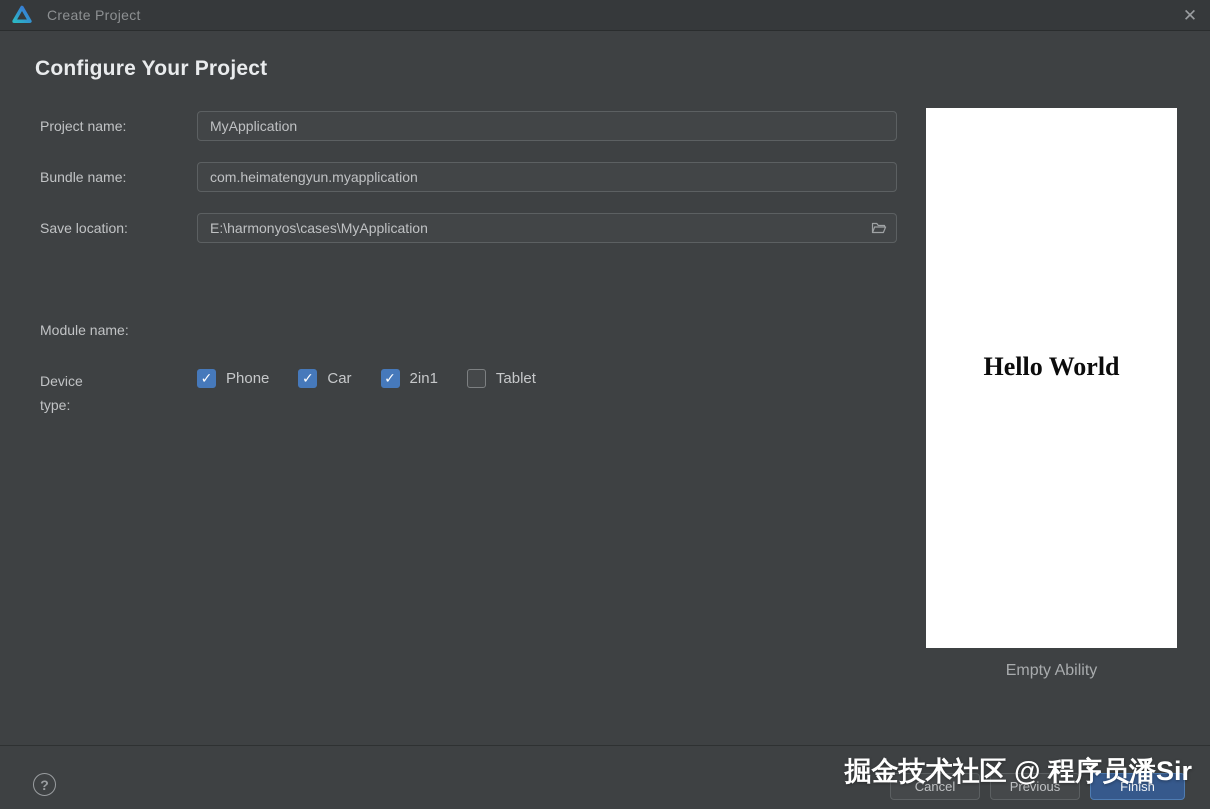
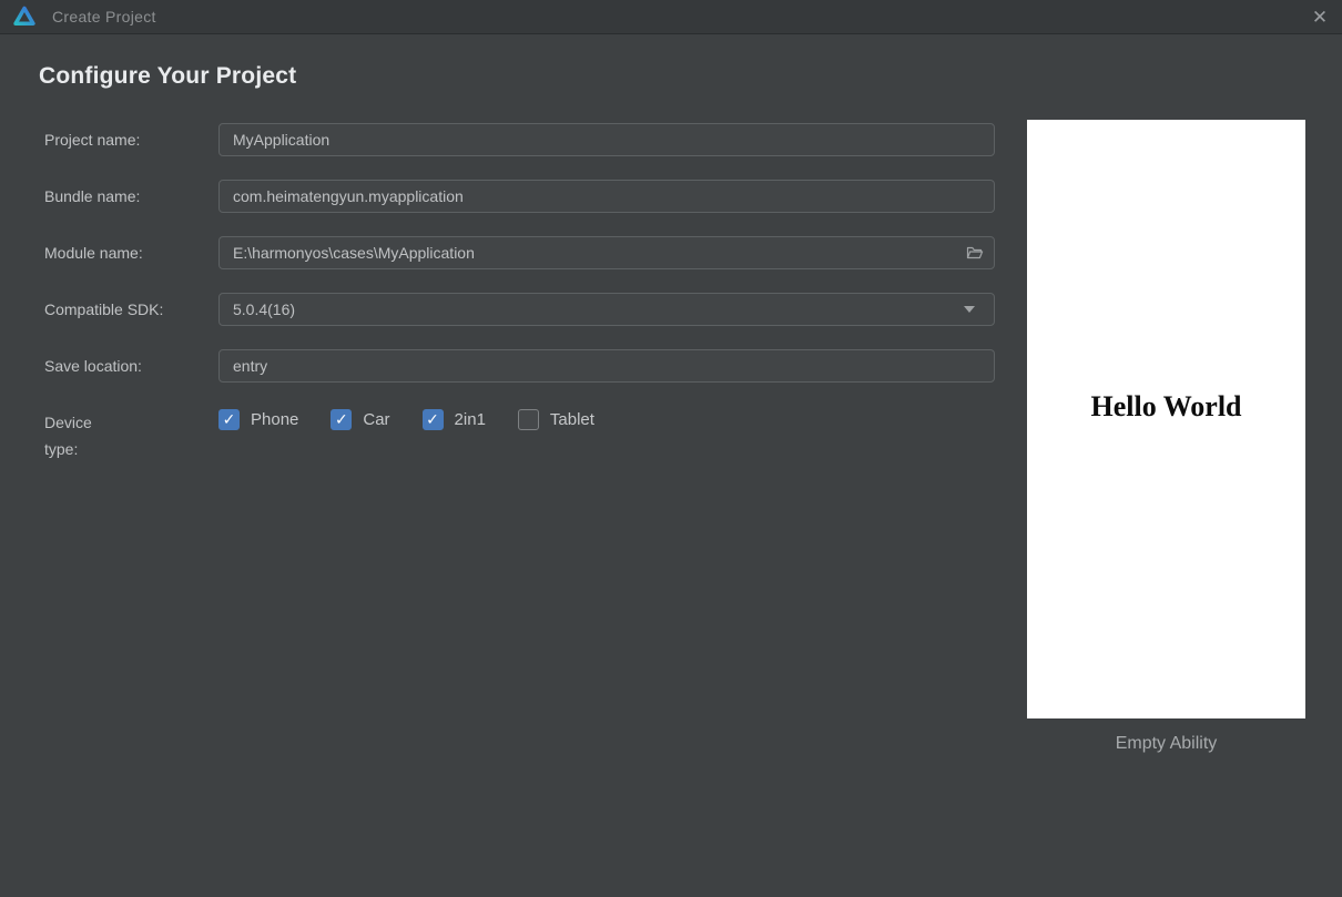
  Create Project
  ✕
  Configure Your Project
  Project name:
  MyApplication
  Bundle name:
  com.heimatengyun.myapplication
- Save location:
+ Module name:
  E:\harmonyos\cases\MyApplication
+ Compatible SDK:
+ 5.0.4(16)
- Module name:
+ Save location:
+ entry
  Device type:
  Phone
  Car
  2in1
  Tablet
  Hello World
  Empty Ability
- ?
- 掘金技术社区 @ 程序员潘Sir
- Cancel
- Previous
- Finish
